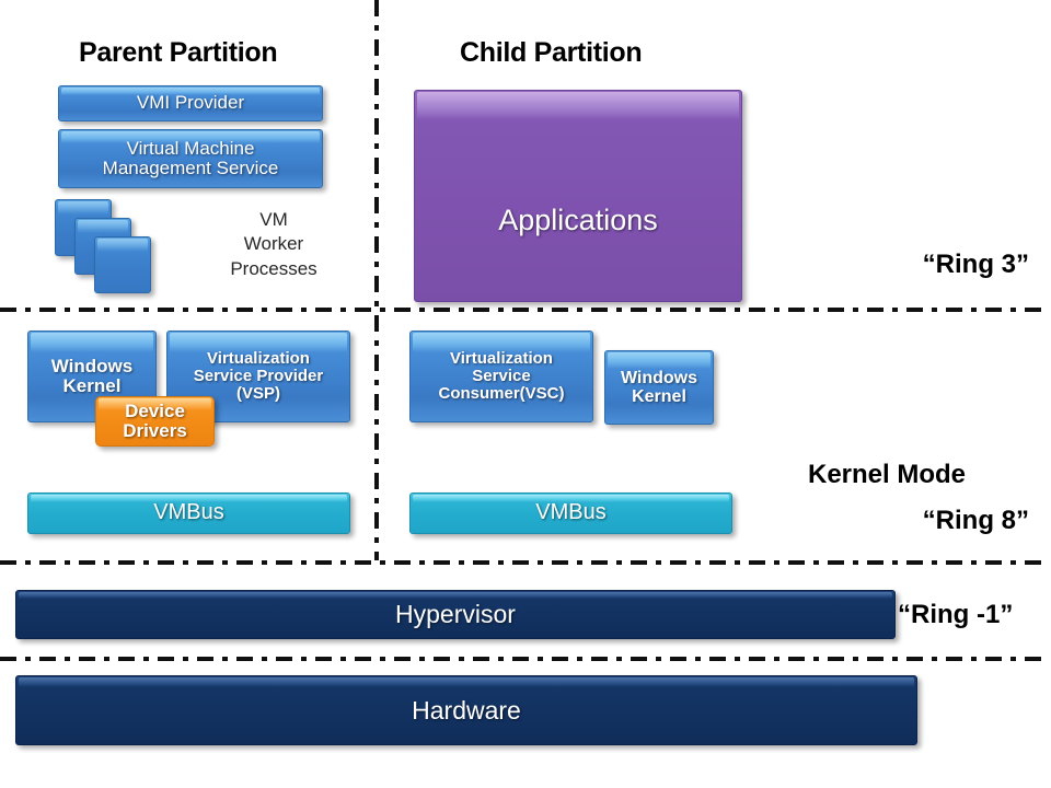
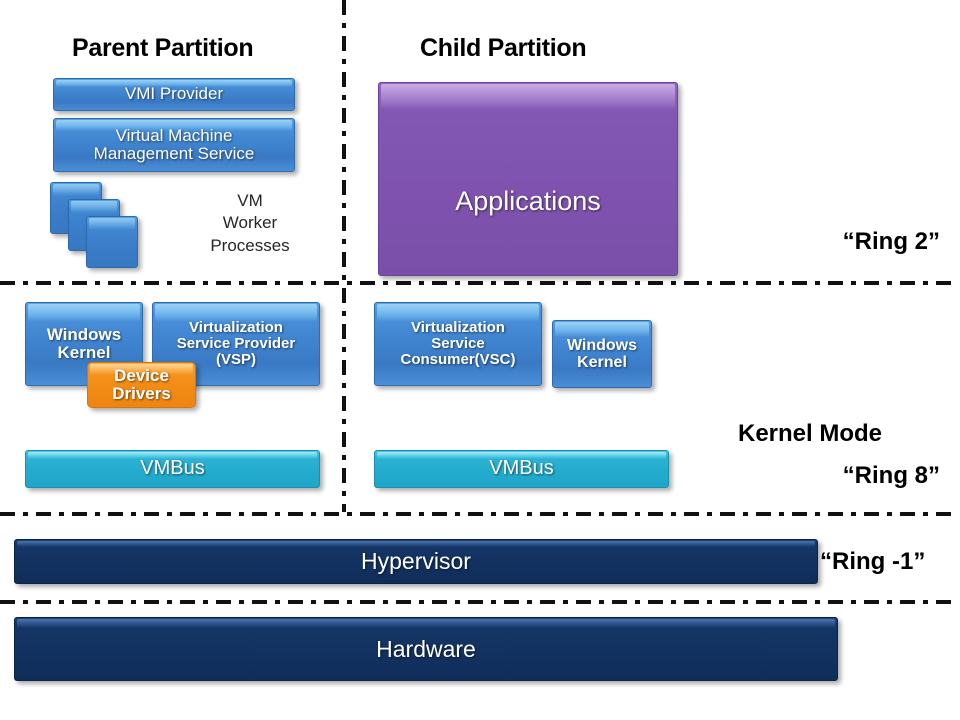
  Parent Partition
  Child Partition
- “Ring 3”
+ “Ring 2”
  Kernel Mode
  “Ring 8”
  “Ring -1”
  VMI Provider
  Virtual Machine
  Management Service
  VM
  Worker
  Processes
  Applications
  Windows
  Kernel
  Virtualization
  Service Provider
  (VSP)
  Device
  Drivers
  Virtualization
  Service
  Consumer(VSC)
  Windows
  Kernel
  VMBus
  VMBus
  Hypervisor
  Hardware
